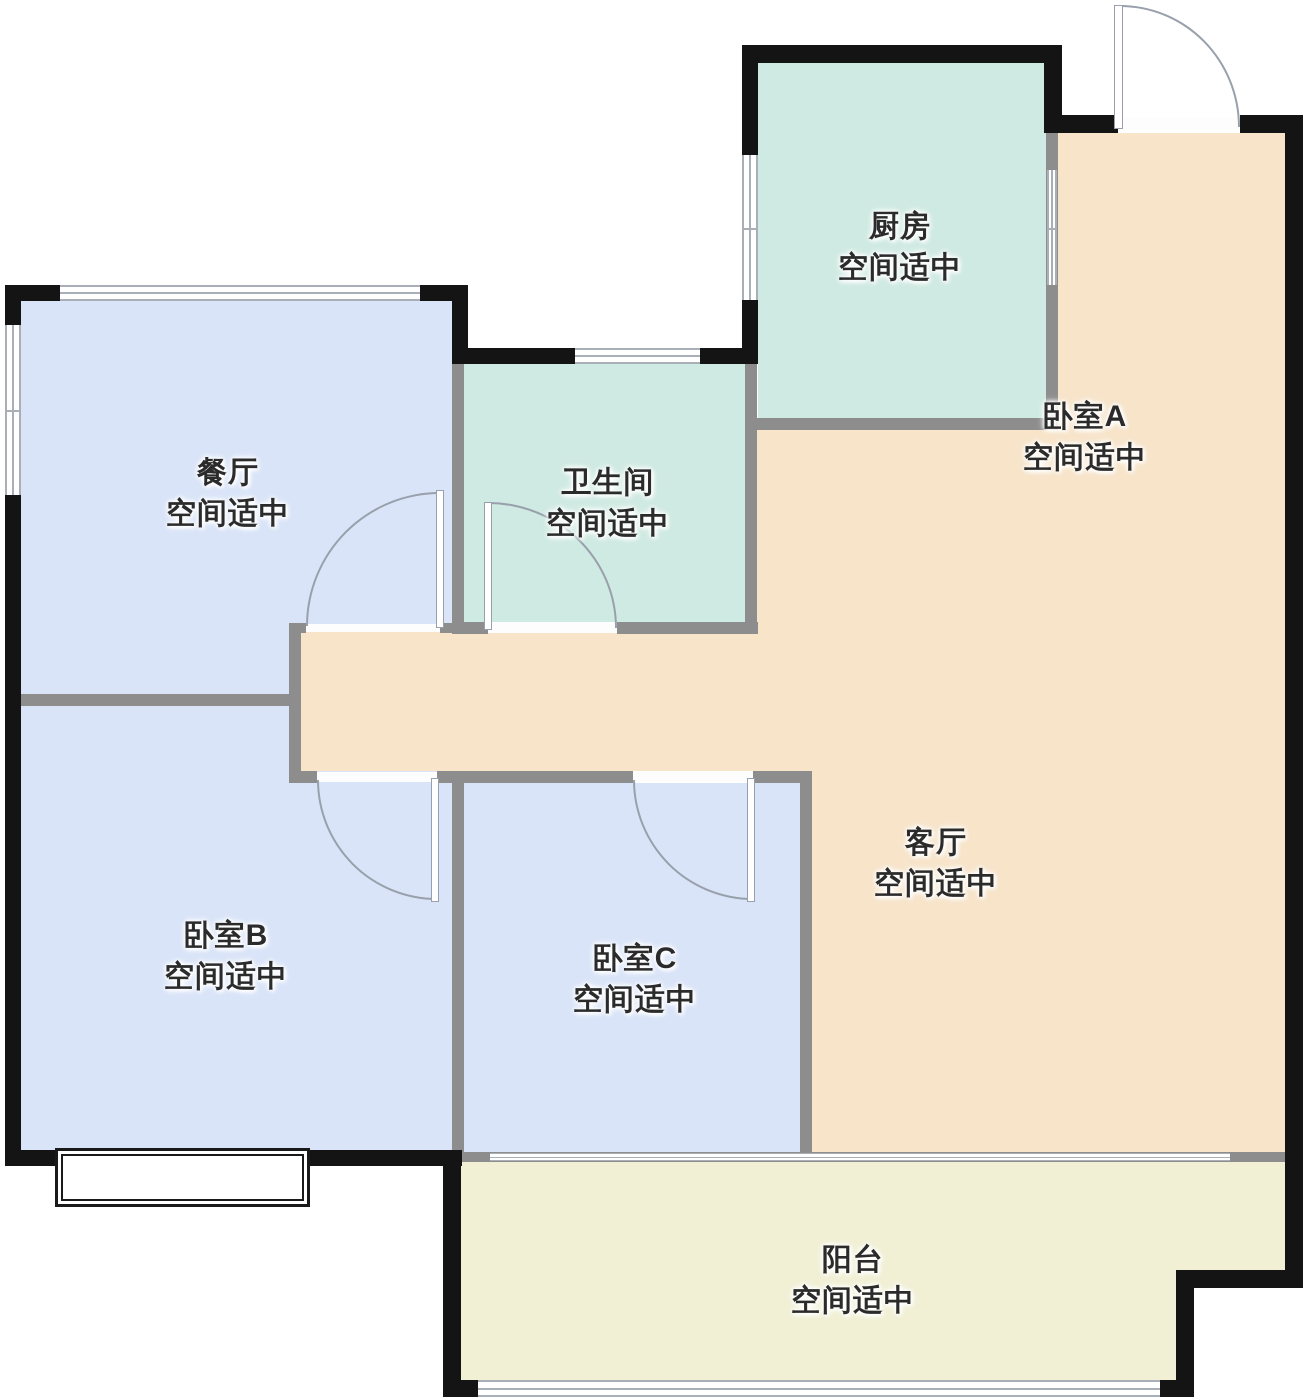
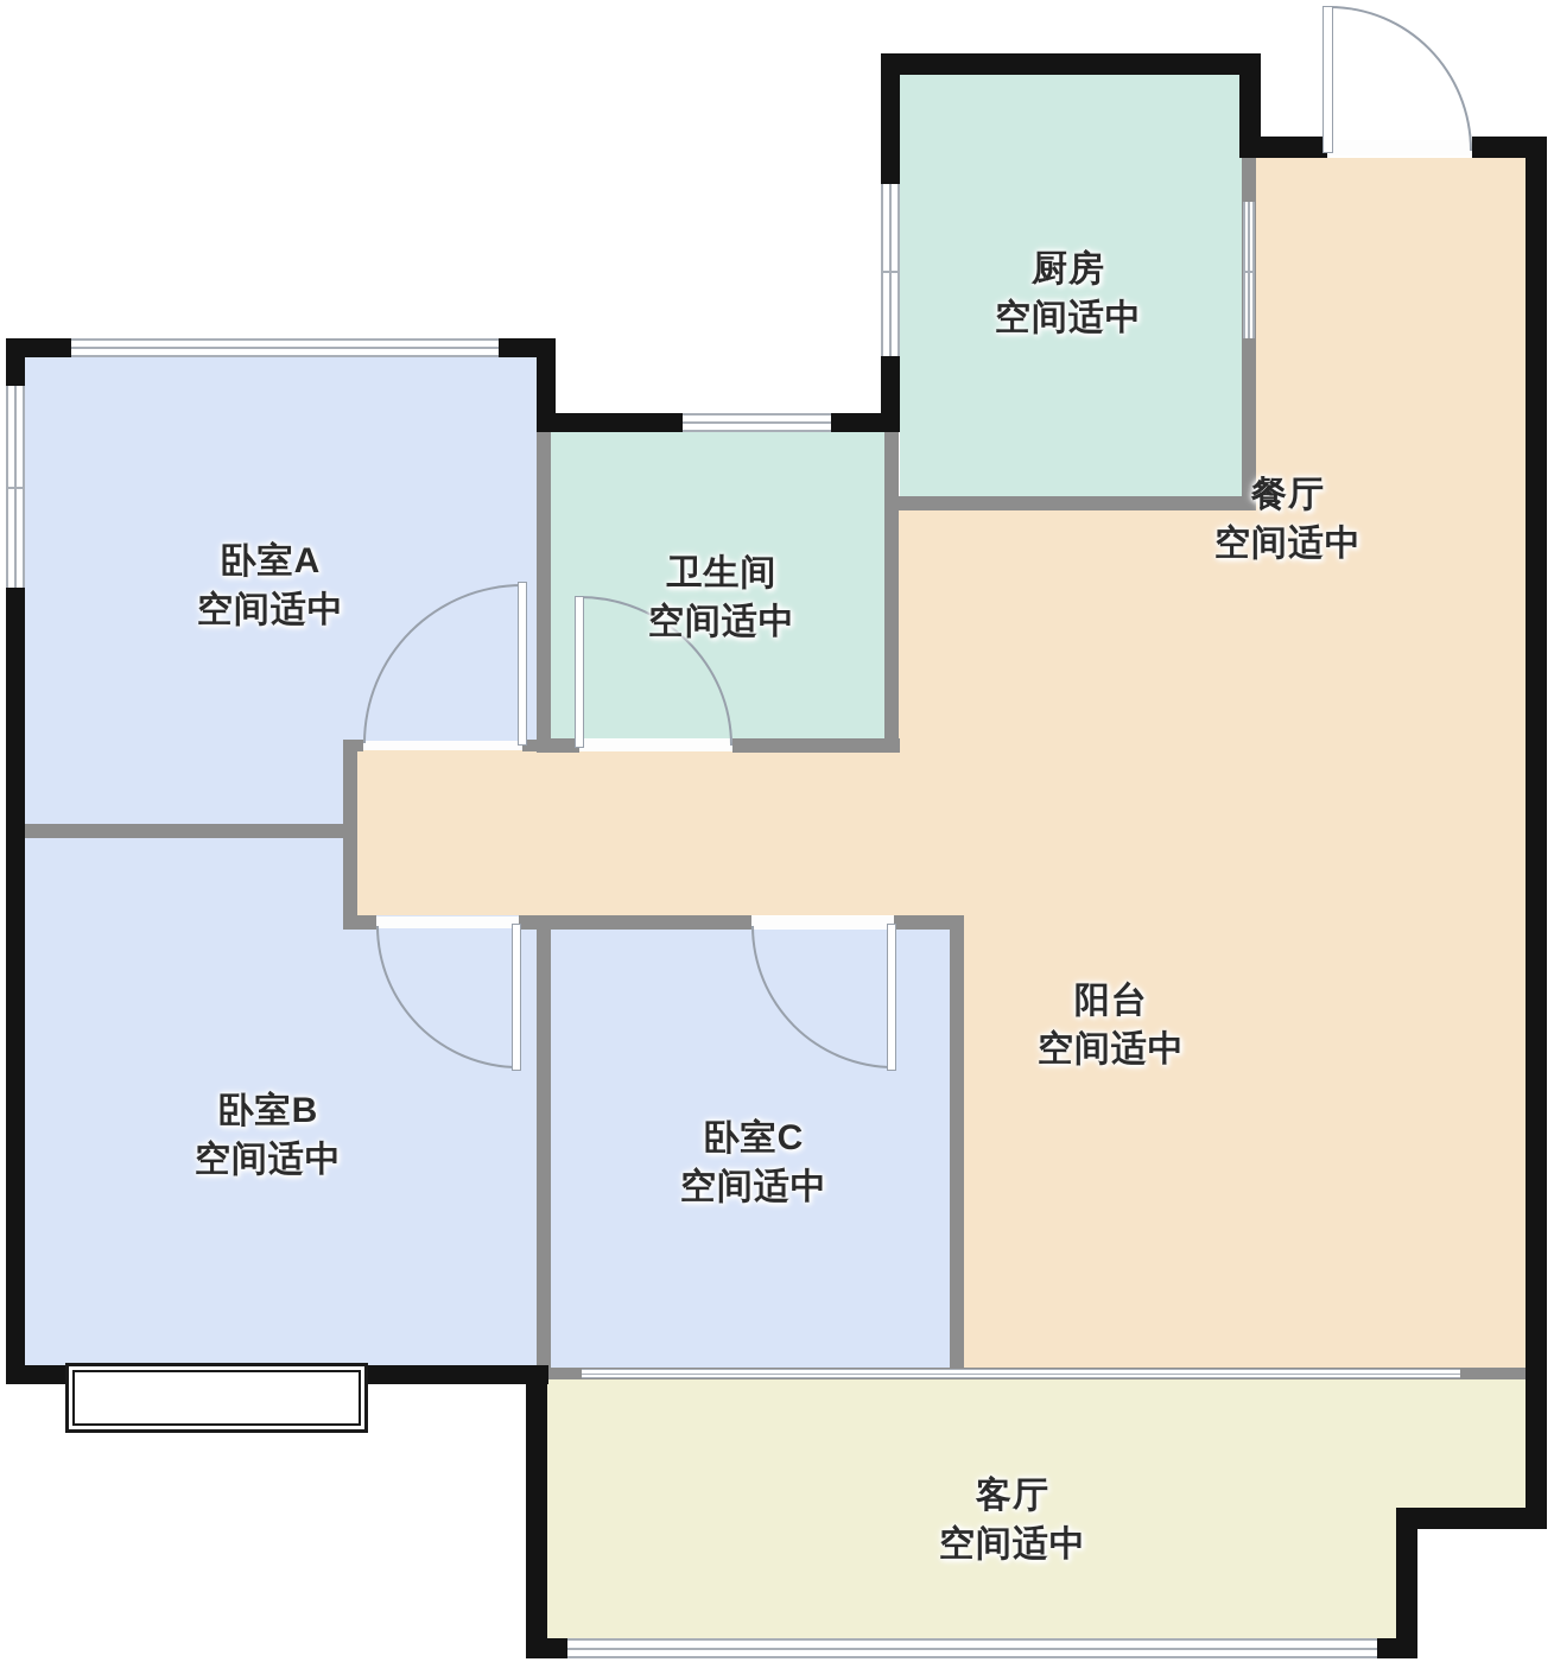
- 餐厅
+ 卧室A
  空间适中
  卧室B
  空间适中
  卧室C
  空间适中
  卫生间
  空间适中
  厨房
  空间适中
- 卧室A
+ 餐厅
  空间适中
- 客厅
+ 阳台
  空间适中
- 阳台
+ 客厅
  空间适中
